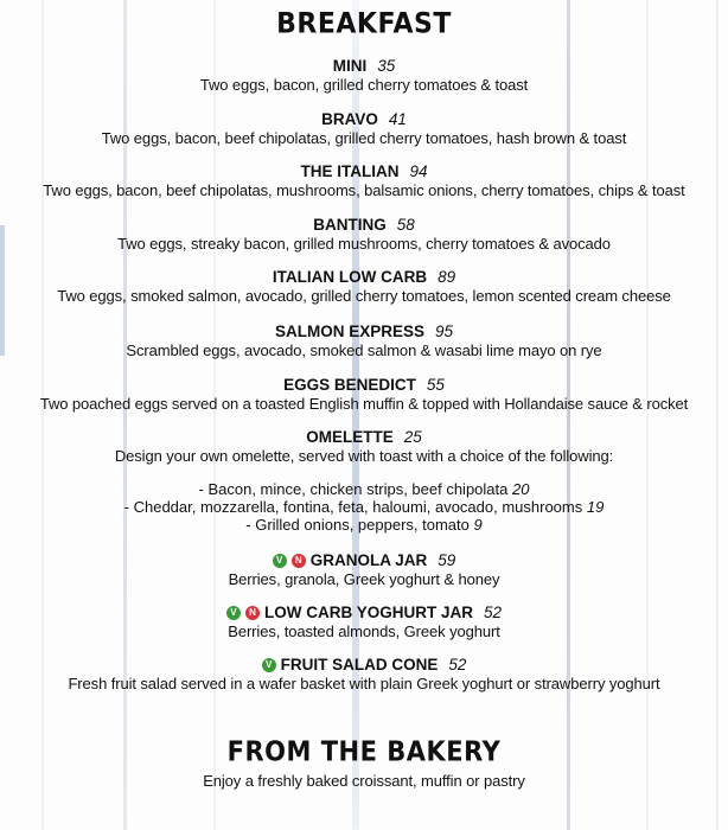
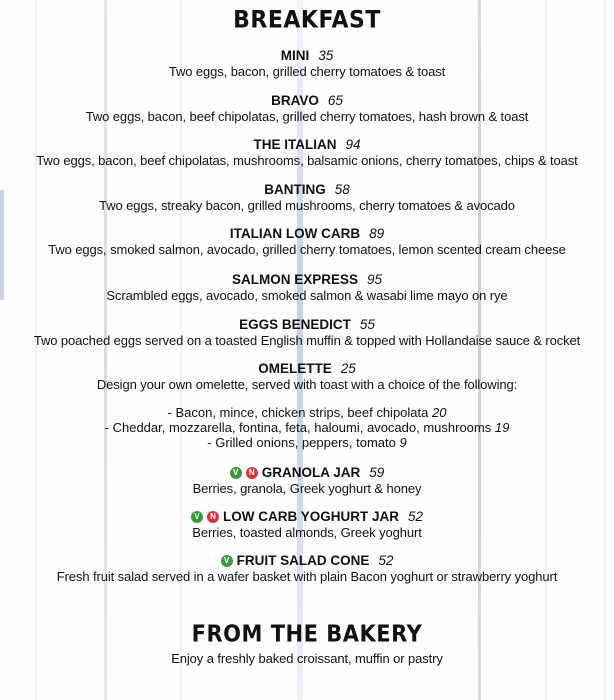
  BREAKFAST
  MINI
  35
  Two eggs, bacon, grilled cherry tomatoes & toast
  BRAVO
- 41
+ 65
  Two eggs, bacon, beef chipolatas, grilled cherry tomatoes, hash brown & toast
  THE ITALIAN
  94
  Two eggs, bacon, beef chipolatas, mushrooms, balsamic onions, cherry tomatoes, chips & toast
  BANTING
  58
  Two eggs, streaky bacon, grilled mushrooms, cherry tomatoes & avocado
  ITALIAN LOW CARB
  89
  Two eggs, smoked salmon, avocado, grilled cherry tomatoes, lemon scented cream cheese
  SALMON EXPRESS
  95
  Scrambled eggs, avocado, smoked salmon & wasabi lime mayo on rye
  EGGS BENEDICT
  55
  Two poached eggs served on a toasted English muffin & topped with Hollandaise sauce & rocket
  OMELETTE
  25
  Design your own omelette, served with toast with a choice of the following:
  - Bacon, mince, chicken strips, beef chipolata 20
  - Cheddar, mozzarella, fontina, feta, haloumi, avocado, mushrooms 19
  - Grilled onions, peppers, tomato 9
  V
  N
  GRANOLA JAR
  59
  Berries, granola, Greek yoghurt & honey
  V
  N
  LOW CARB YOGHURT JAR
  52
  Berries, toasted almonds, Greek yoghurt
  V
  FRUIT SALAD CONE
  52
- Fresh fruit salad served in a wafer basket with plain Greek yoghurt or strawberry yoghurt
+ Fresh fruit salad served in a wafer basket with plain Bacon yoghurt or strawberry yoghurt
  FROM THE BAKERY
  Enjoy a freshly baked croissant, muffin or pastry
